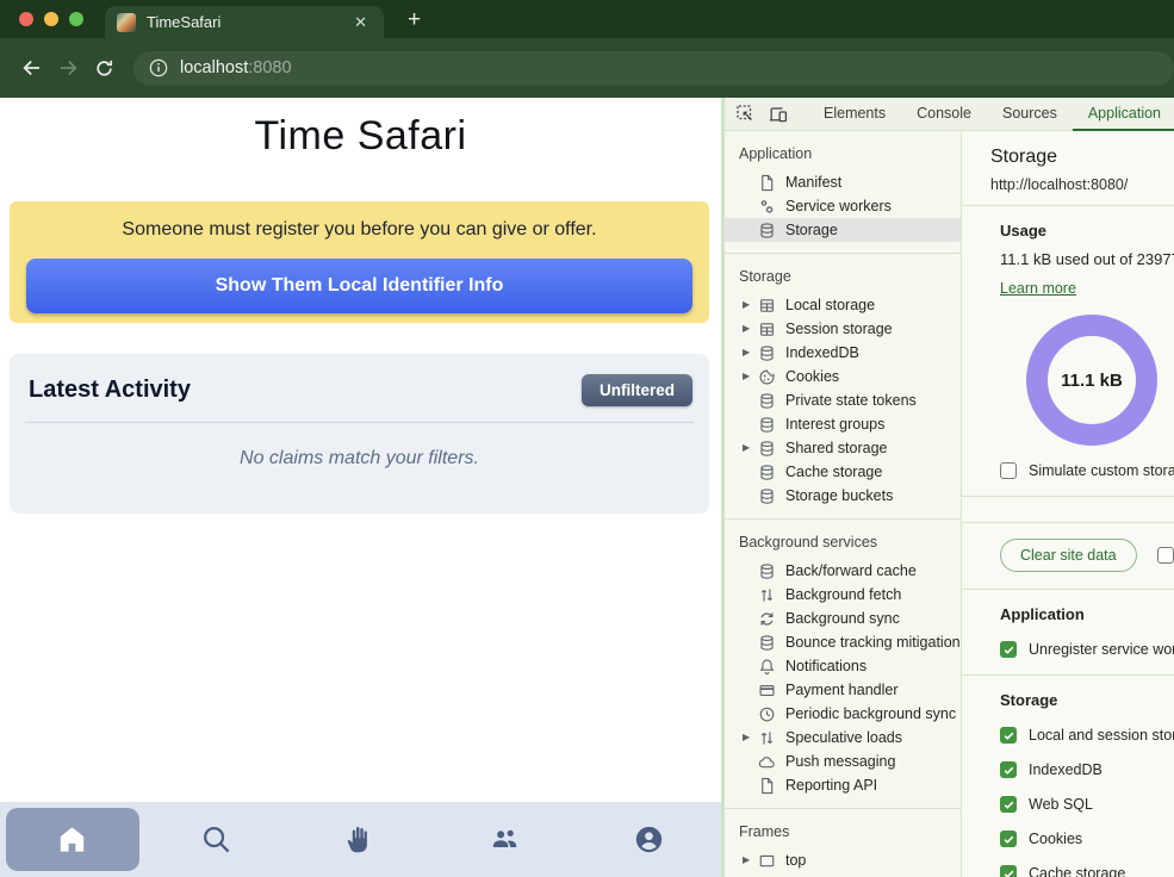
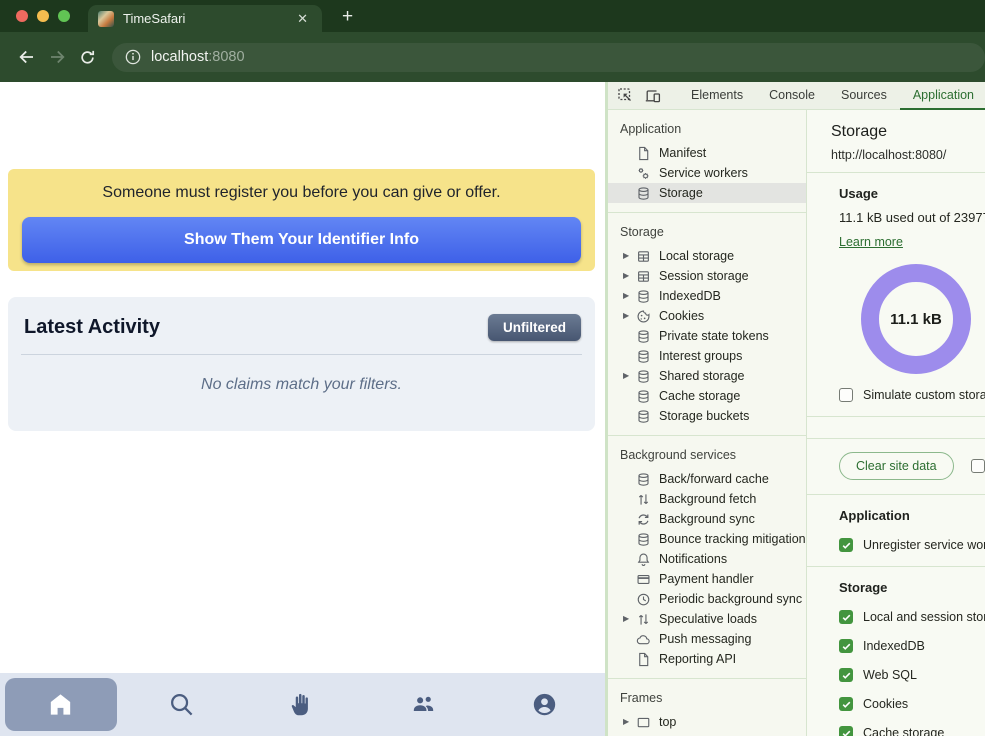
  TimeSafari
  ✕
  +
  localhost
  :8080
- Time Safari
  Someone must register you before you can give or offer.
- Show Them Local Identifier Info
+ Show Them Your Identifier Info
  Latest Activity
  Unfiltered
  No claims match your filters.
  Elements
  Console
  Sources
  Application
  Application
  Manifest
  Service workers
  Storage
  Storage
  ▶
  Local storage
  ▶
  Session storage
  ▶
  IndexedDB
  ▶
  Cookies
  Private state tokens
  Interest groups
  ▶
  Shared storage
  Cache storage
  Storage buckets
  Background services
  Back/forward cache
  Background fetch
  Background sync
  Bounce tracking mitigation
  Notifications
  Payment handler
  Periodic background sync
  ▶
  Speculative loads
  Push messaging
  Reporting API
  Frames
  ▶
  top
  Storage
  http://localhost:8080/
  Usage
  11.1 kB used out of 2397
  Learn more
  11.1 kB
  Simulate custom stora
  Clear site data
  Application
  Unregister service wo
  Storage
  Local and session sto
  IndexedDB
  Web SQL
  Cookies
  Cache storage
